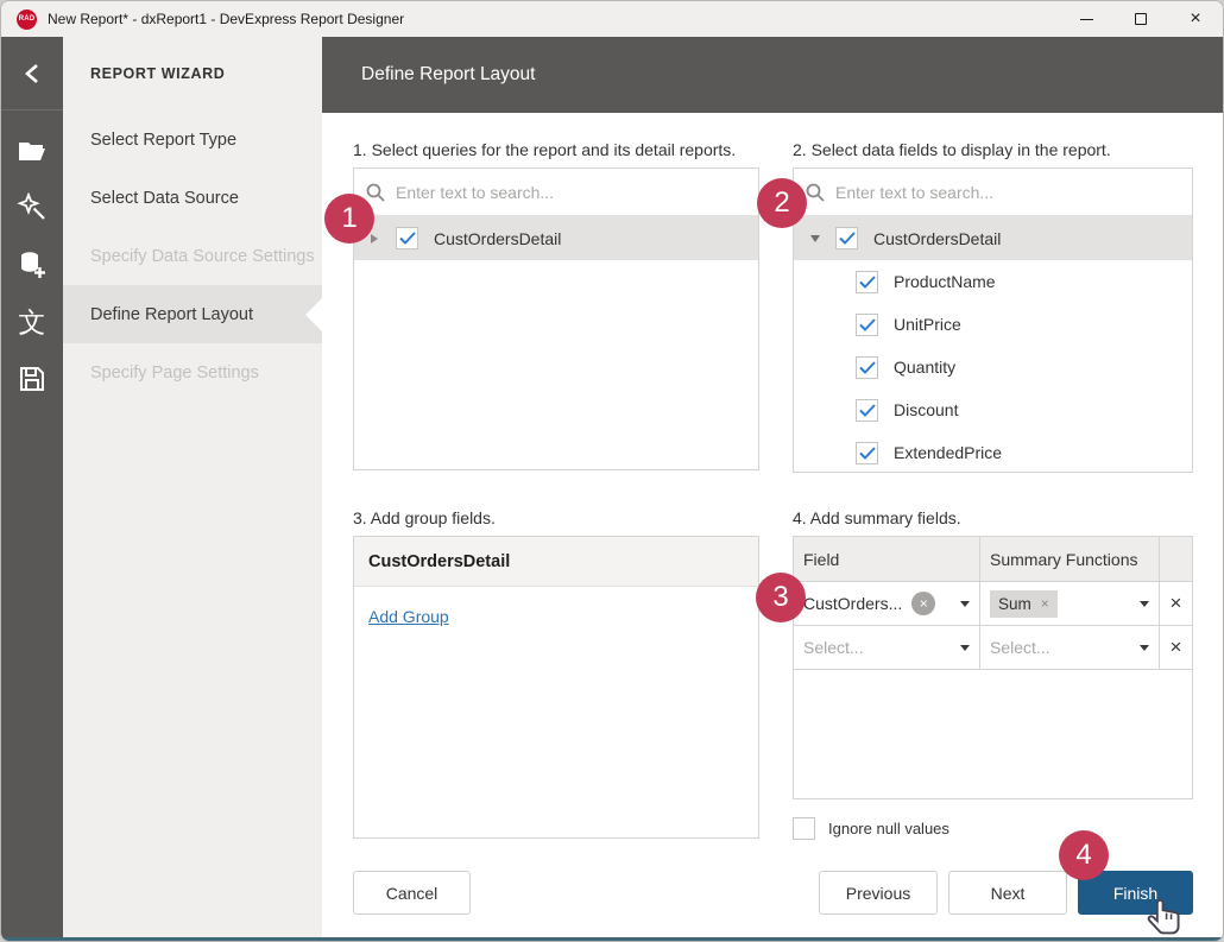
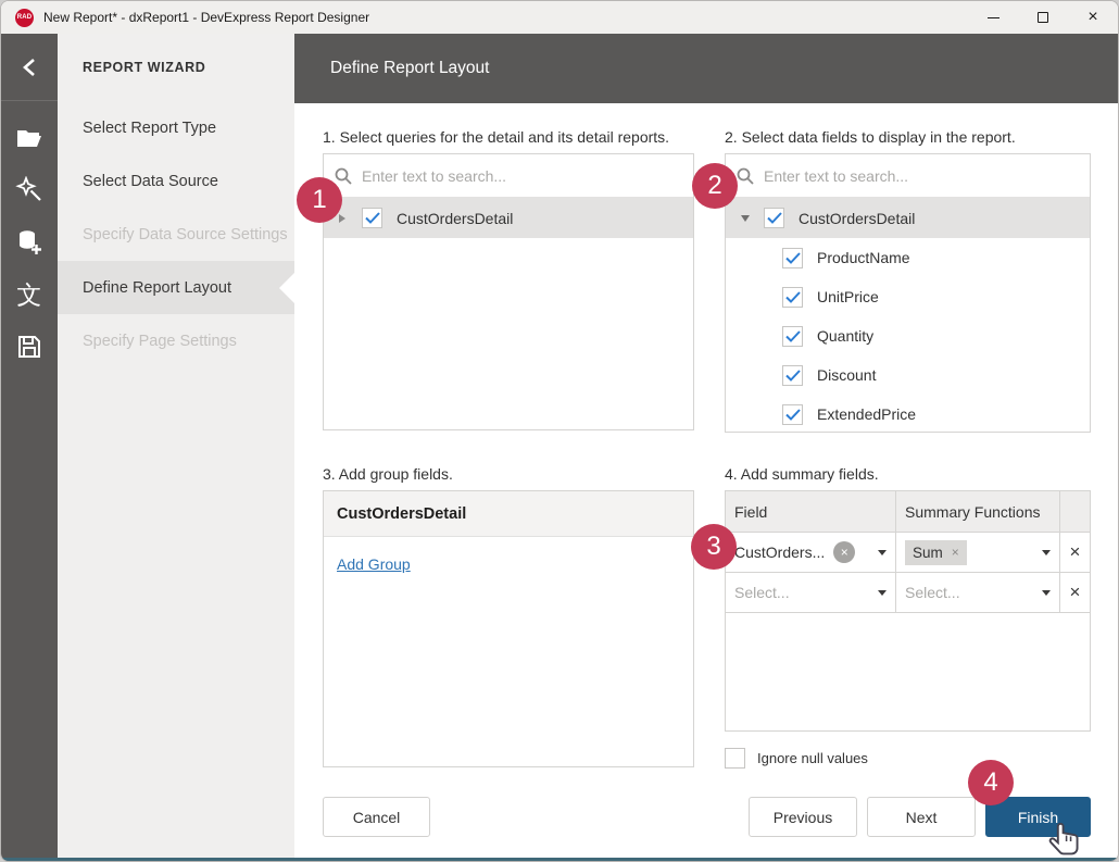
  New Report* - dxReport1 - DevExpress Report Designer
  ×
  文
  REPORT WIZARD
  Select Report Type
  Select Data Source
  Specify Data Source Settings
  Define Report Layout
  Specify Page Settings
  Define Report Layout
- 1. Select queries for the report and its detail reports.
+ 1. Select queries for the detail and its detail reports.
  Enter text to search...
  CustOrdersDetail
  2. Select data fields to display in the report.
  Enter text to search...
  CustOrdersDetail
  ProductName
  UnitPrice
  Quantity
  Discount
  ExtendedPrice
  3. Add group fields.
  CustOrdersDetail
  Add Group
  4. Add summary fields.
  Field
  Summary Functions
  CustOrders...
  ×
  Sum
  ×
  ×
  Select...
  Select...
  ×
  Ignore null values
  Cancel
  Previous
  Next
  Finish
  1
  2
  3
  4
